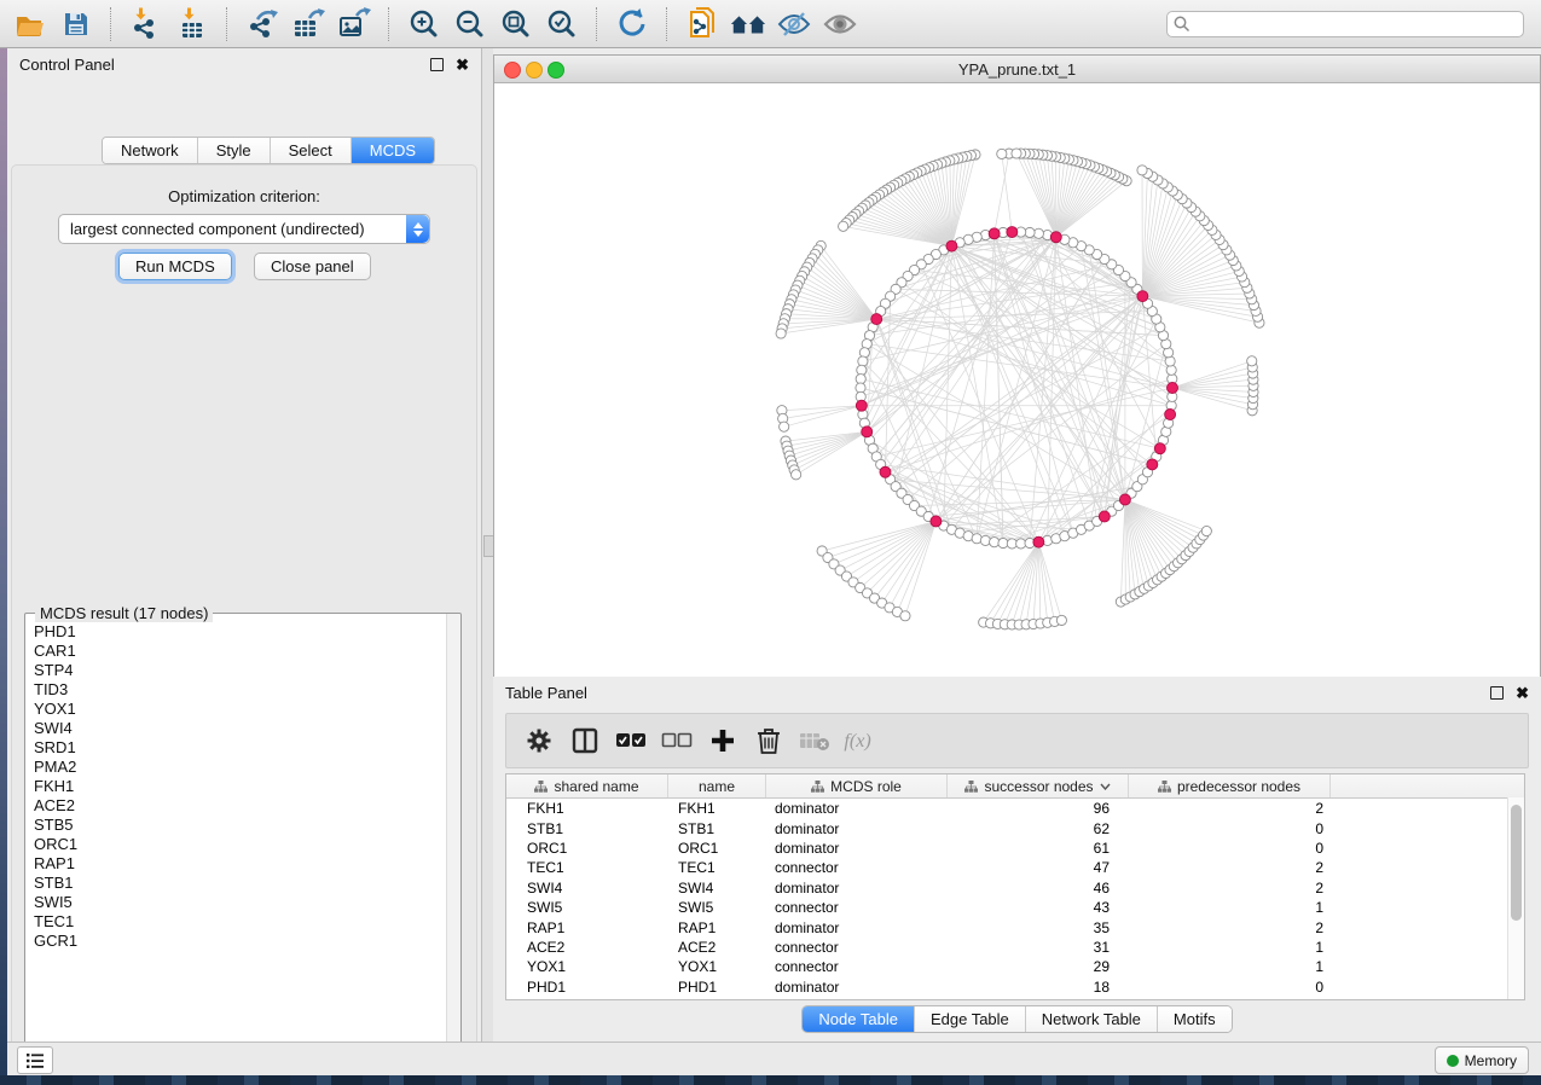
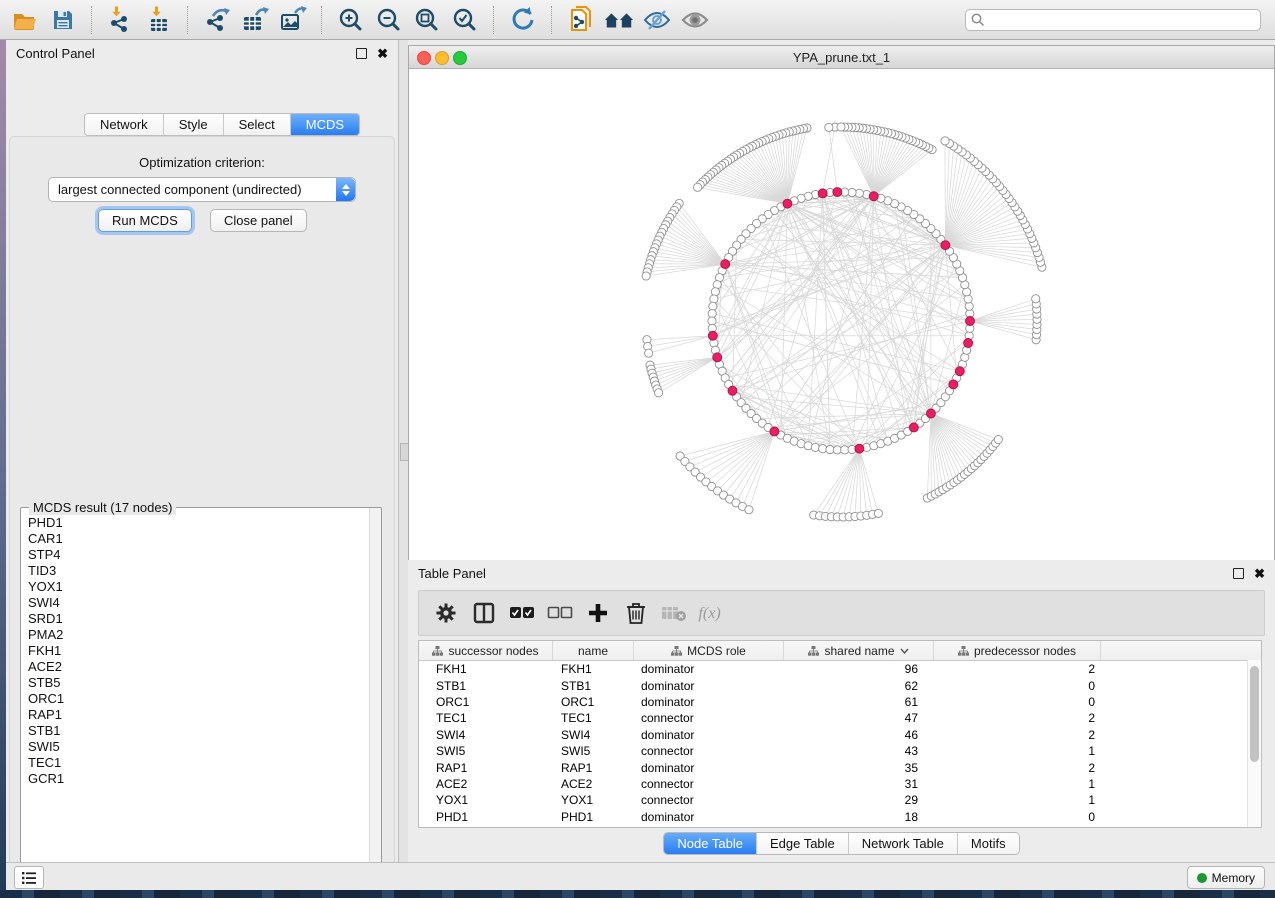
  Control Panel
  ✖
  Network
  Style
  Select
  MCDS
  Optimization criterion:
  largest connected component (undirected)
  Run MCDS
  Close panel
  MCDS result (17 nodes)
  PHD1
  CAR1
  STP4
  TID3
  YOX1
  SWI4
  SRD1
  PMA2
  FKH1
  ACE2
  STB5
  ORC1
  RAP1
  STB1
  SWI5
  TEC1
  GCR1
  YPA_prune.txt_1
  Table Panel
  ✖
  f(x)
- shared name
+ successor nodes
  name
  MCDS role
- successor nodes
+ shared name
  predecessor nodes
  FKH1
  FKH1
  dominator
  96
  2
  STB1
  STB1
  dominator
  62
  0
  ORC1
  ORC1
  dominator
  61
  0
  TEC1
  TEC1
  connector
  47
  2
  SWI4
  SWI4
  dominator
  46
  2
  SWI5
  SWI5
  connector
  43
  1
  RAP1
  RAP1
  dominator
  35
  2
  ACE2
  ACE2
  connector
  31
  1
  YOX1
  YOX1
  connector
  29
  1
  PHD1
  PHD1
  dominator
  18
  0
  Node Table
  Edge Table
  Network Table
  Motifs
  Memory
